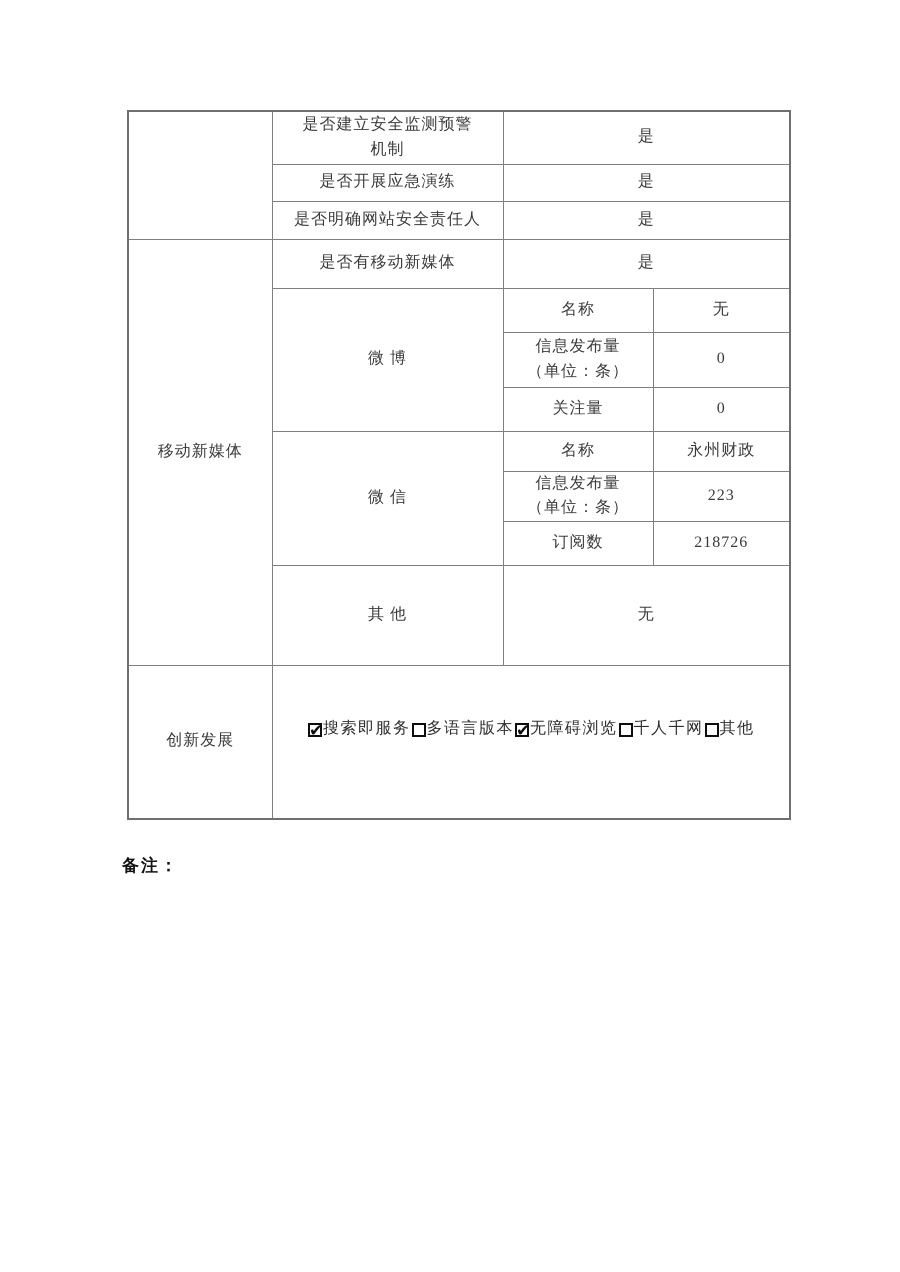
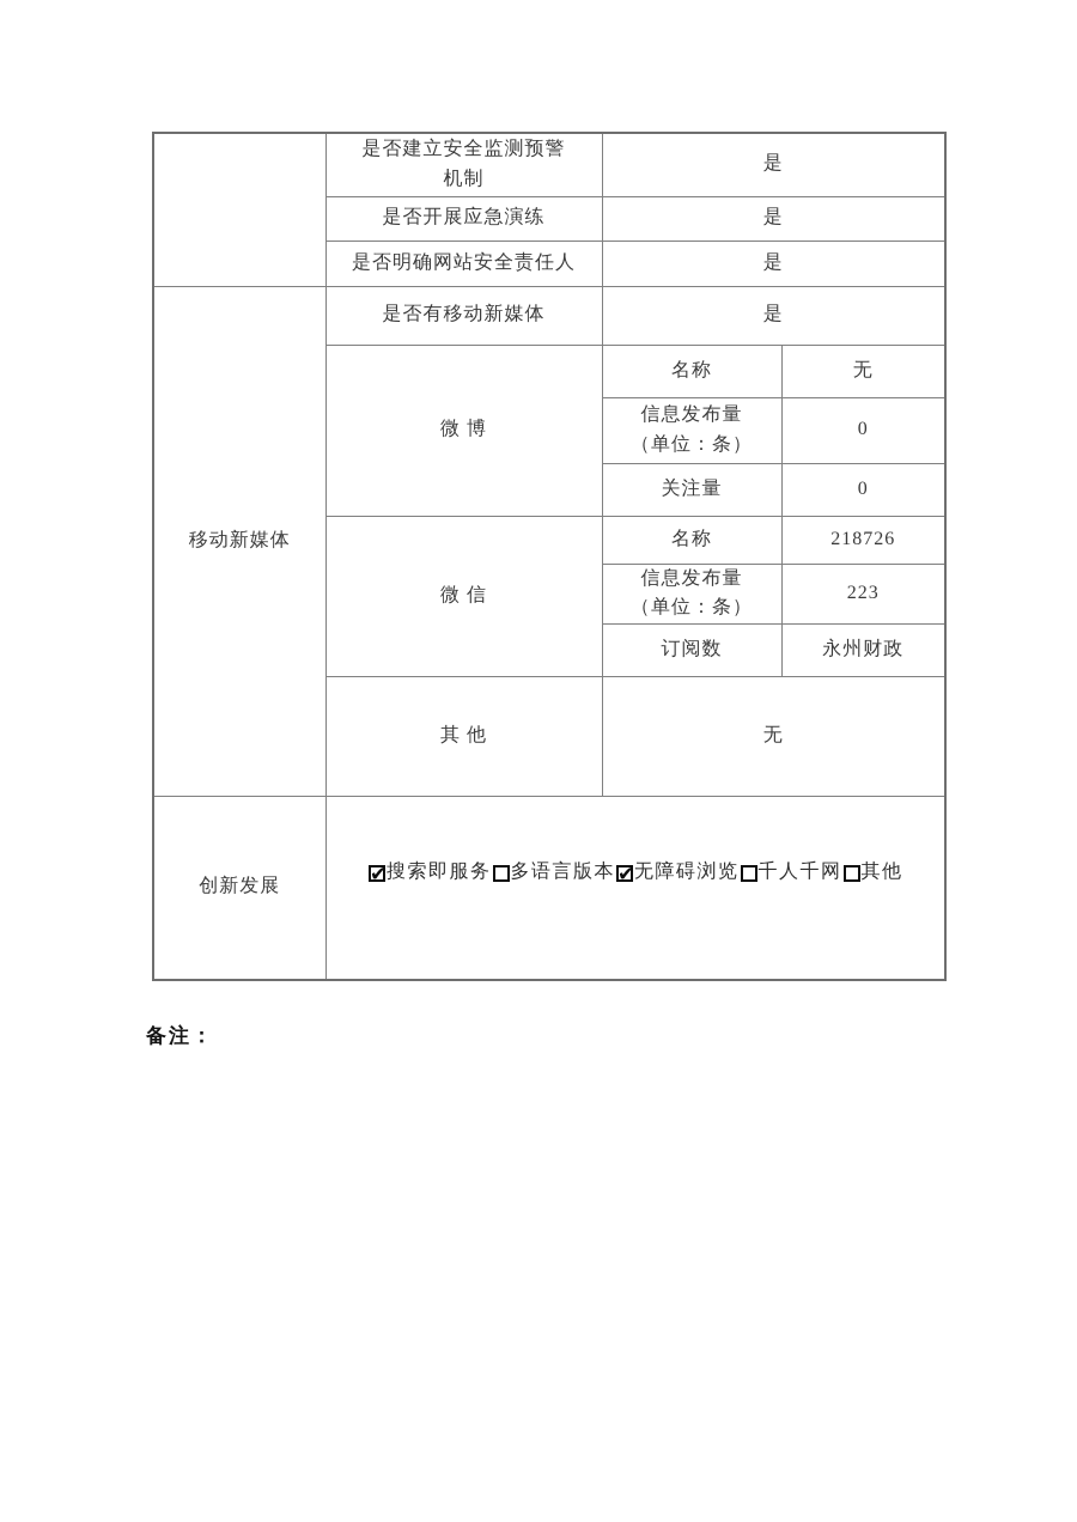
  	是否建立安全监测预警 机制	是
  是否开展应急演练	是
  是否明确网站安全责任人	是
  移动新媒体	是否有移动新媒体	是
  微 博	名称	无
  信息发布量 （单位：条）	0
  关注量	0
- 微 信	名称	永州财政
+ 微 信	名称	218726
  信息发布量 （单位：条）	223
- 订阅数	218726
+ 订阅数	永州财政
  其 他	无
  创新发展	搜索即服务 多语言版本 无障碍浏览 千人千网 其他
  备注：
